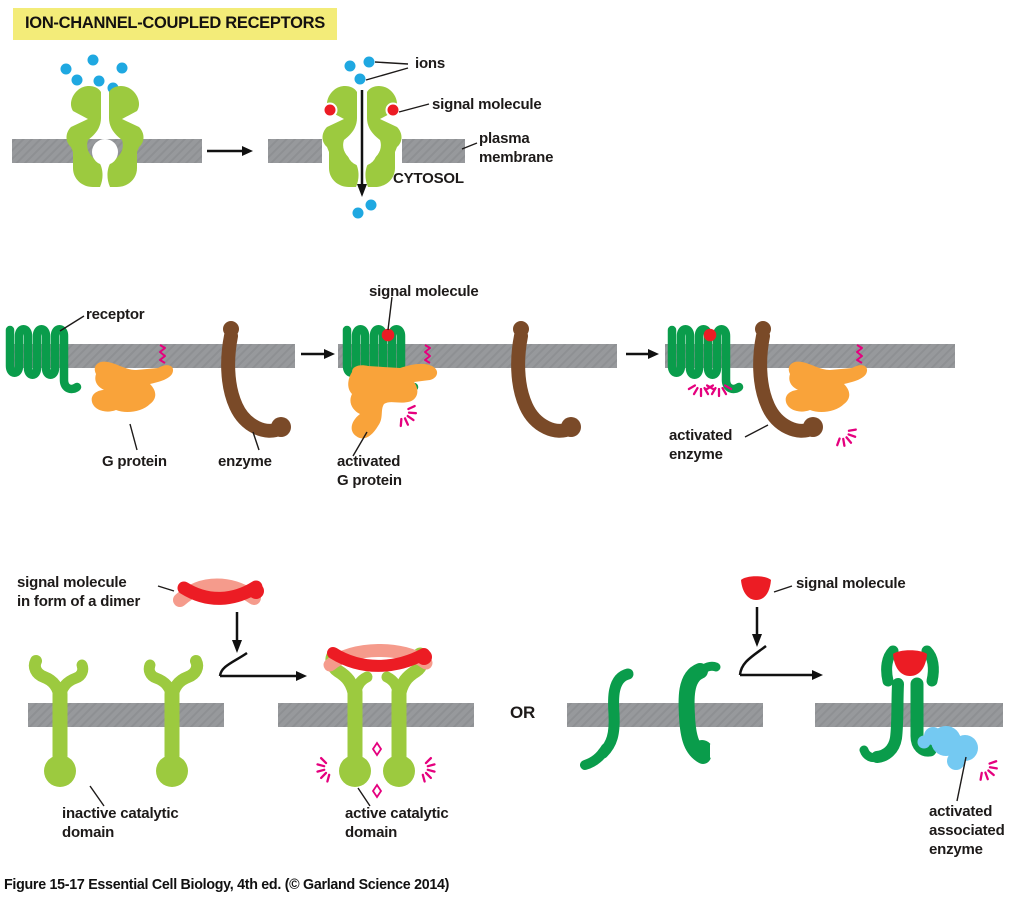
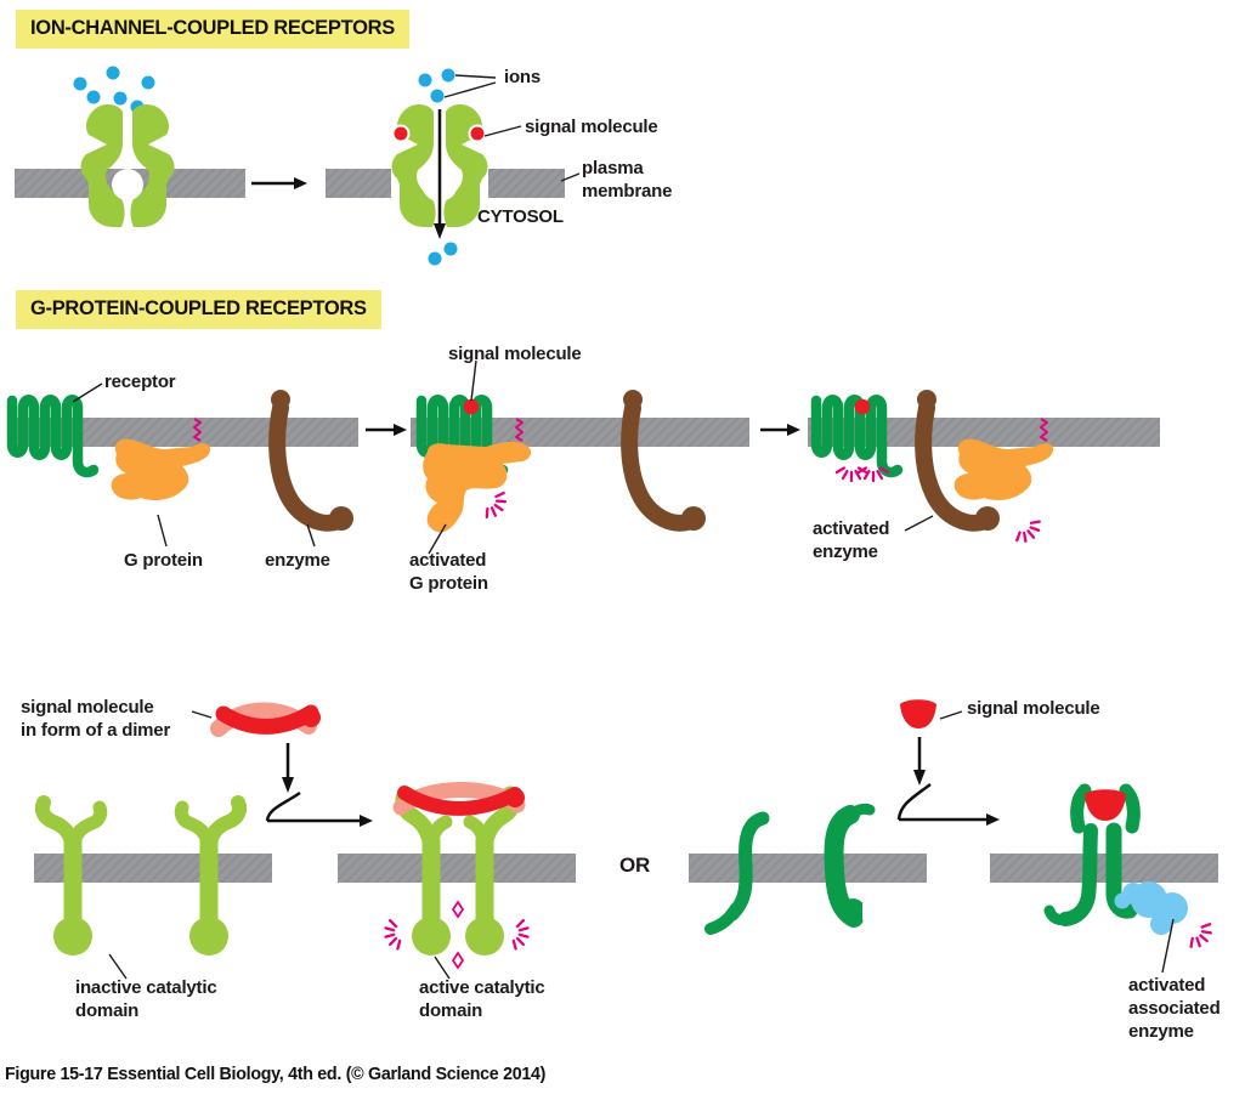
  ION-CHANNEL-COUPLED RECEPTORS
+ G-PROTEIN-COUPLED RECEPTORS
  ions
  signal molecule
  plasma
  membrane
  CYTOSOL
  receptor
  G protein
  enzyme
  signal molecule
  activated
  G protein
  activated
  enzyme
  signal molecule
  in form of a dimer
  inactive catalytic
  domain
  active catalytic
  domain
  OR
  signal molecule
  activated
  associated
  enzyme
  Figure 15-17 Essential Cell Biology, 4th ed. (© Garland Science 2014)
